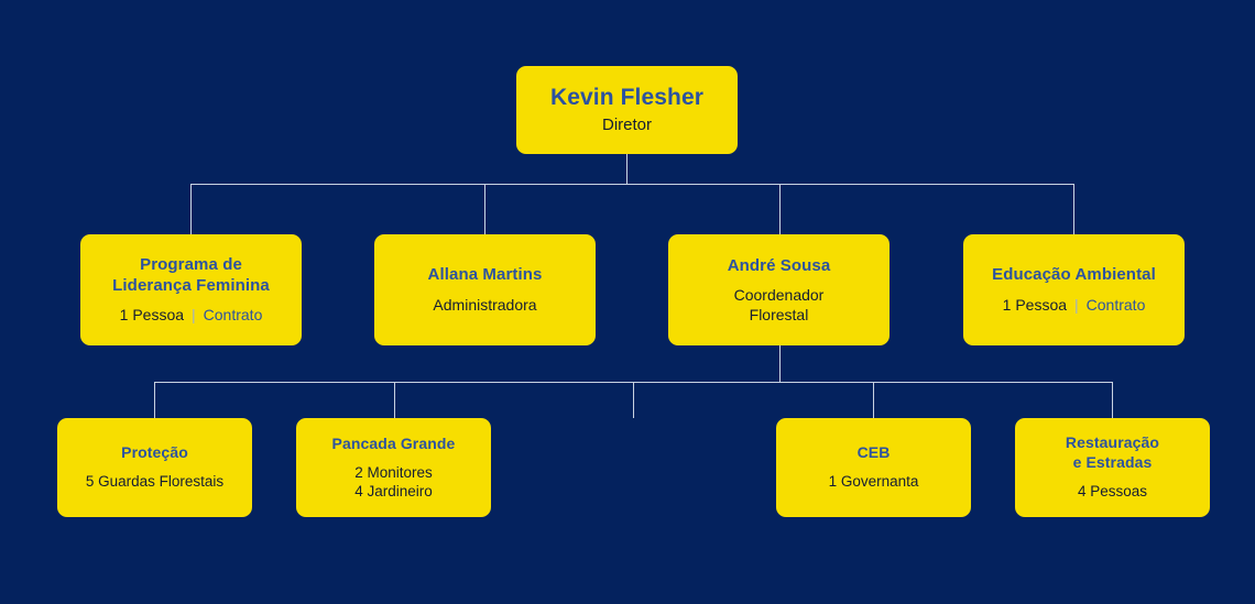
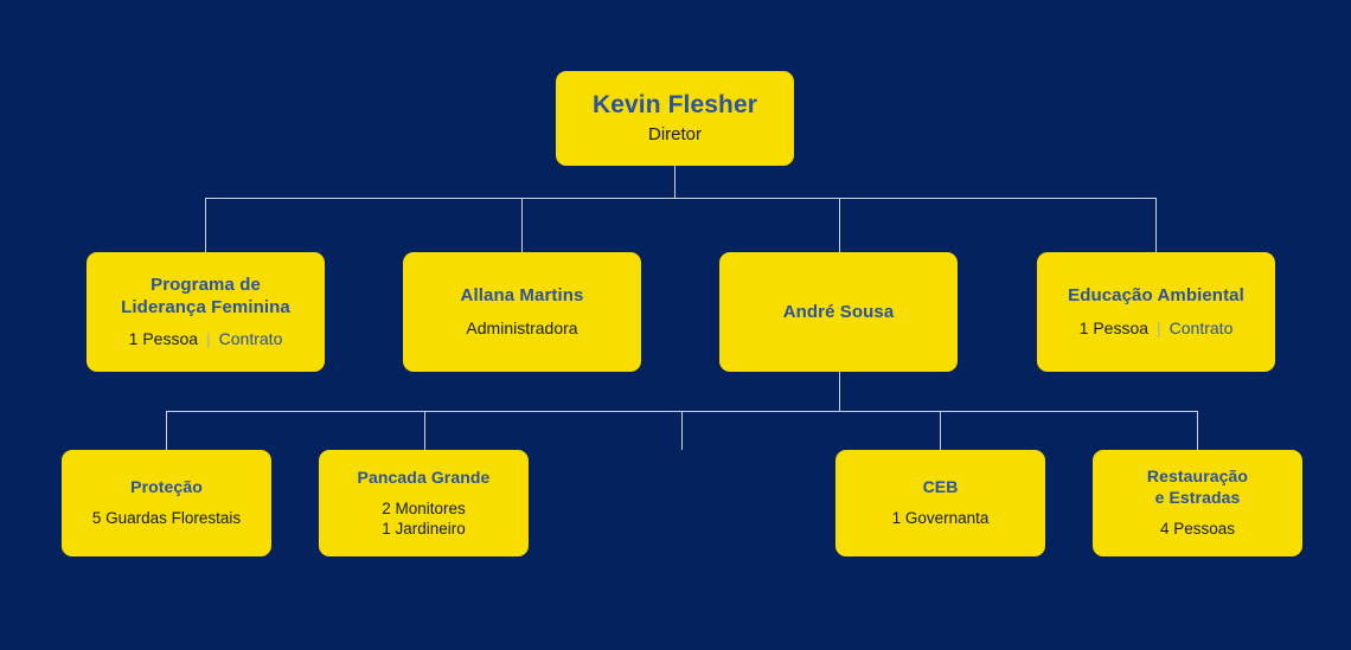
  Kevin Flesher
  Diretor
  Programa de
  Liderança Feminina
  1 Pessoa
  |
  Contrato
  Allana Martins
  Administradora
  André Sousa
- Coordenador
- Florestal
  Educação Ambiental
  1 Pessoa
  |
  Contrato
  Proteção
  5 Guardas Florestais
  Pancada Grande
  2 Monitores
- 4 Jardineiro
+ 1 Jardineiro
  CEB
  1 Governanta
  Restauração
  e Estradas
  4 Pessoas
